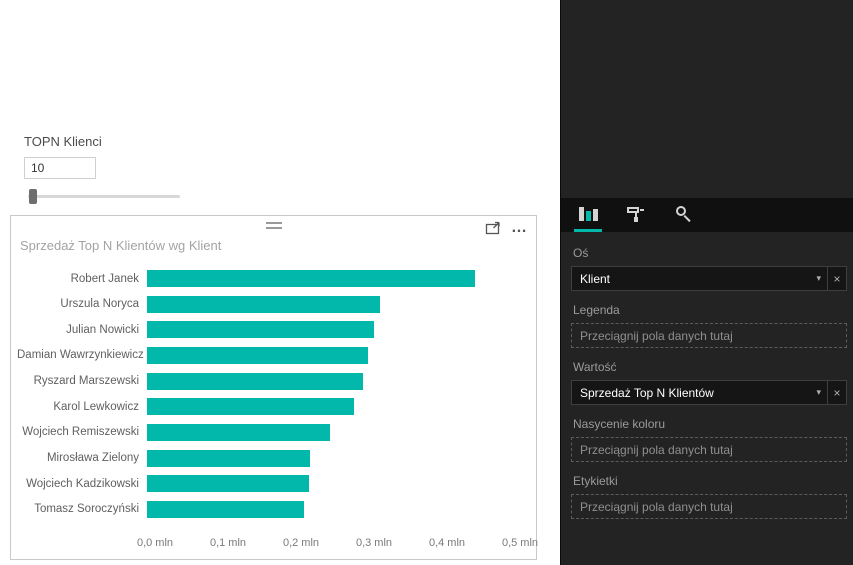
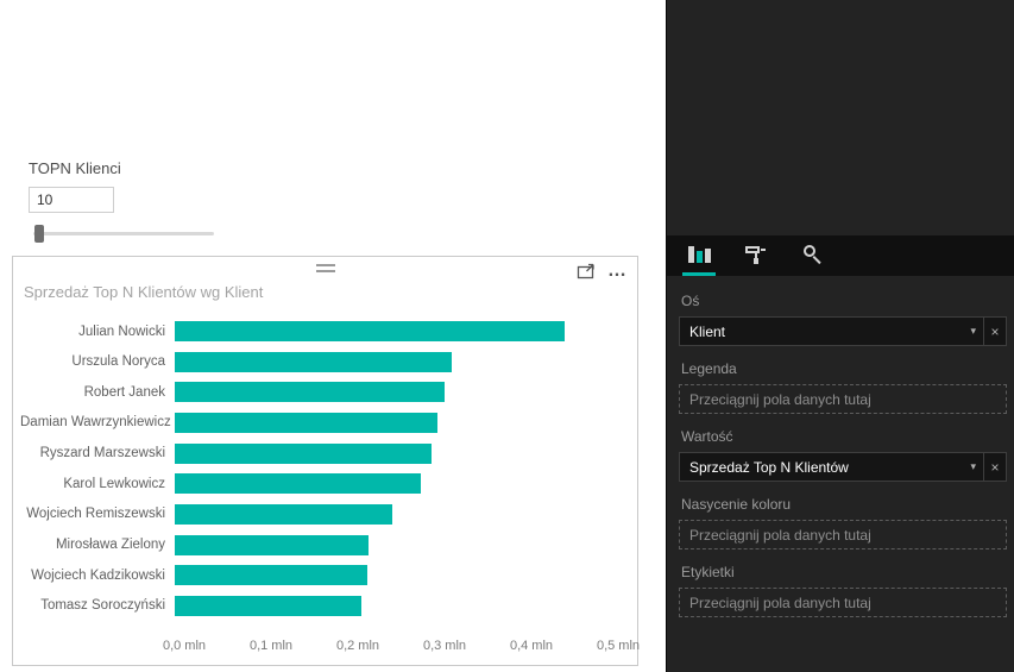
  TOPN Klienci
  10
  …
  Sprzedaż Top N Klientów wg Klient
- Robert Janek
+ Julian Nowicki
  Urszula Noryca
- Julian Nowicki
+ Robert Janek
  Damian Wawrzynkiewicz
  Ryszard Marszewski
  Karol Lewkowicz
  Wojciech Remiszewski
  Mirosława Zielony
  Wojciech Kadzikowski
  Tomasz Soroczyński
  0,0 mln
  0,1 mln
  0,2 mln
  0,3 mln
  0,4 mln
  0,5 mln
  Oś
  Klient
  ▾
  ×
  Legenda
  Przeciągnij pola danych tutaj
  Wartość
  Sprzedaż Top N Klientów
  ▾
  ×
  Nasycenie koloru
  Przeciągnij pola danych tutaj
  Etykietki
  Przeciągnij pola danych tutaj
